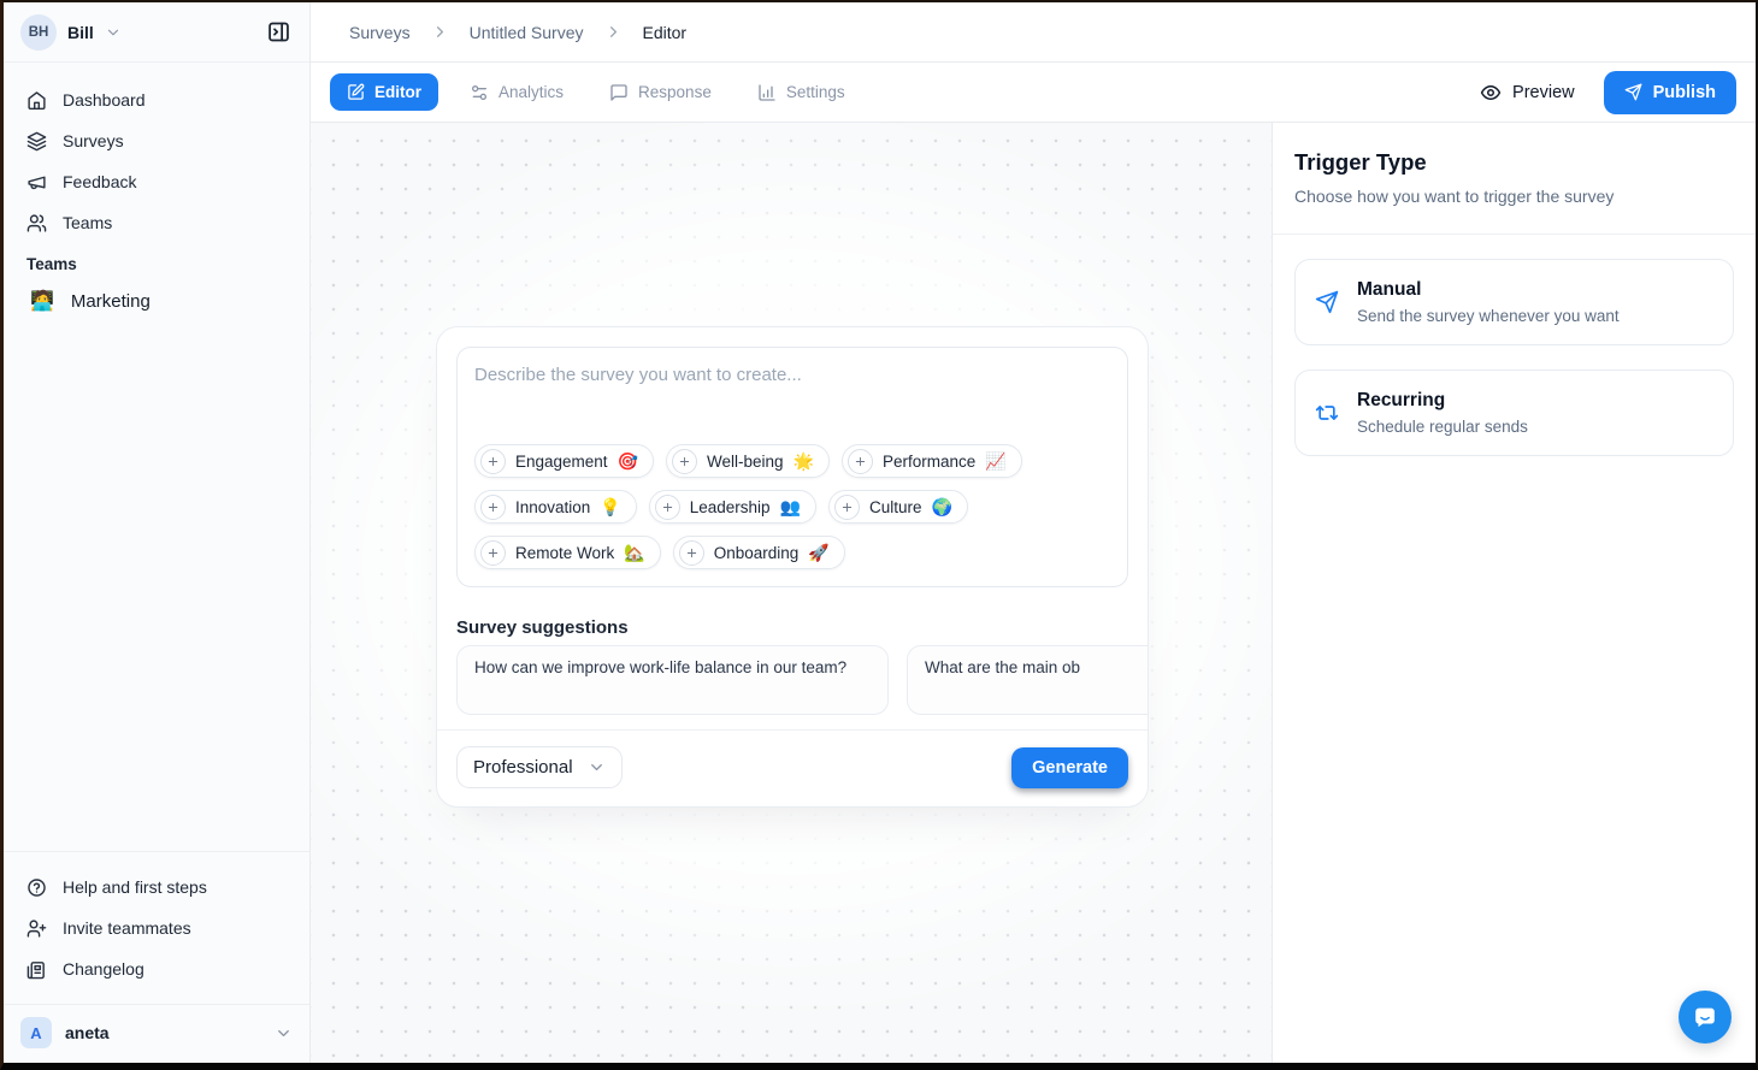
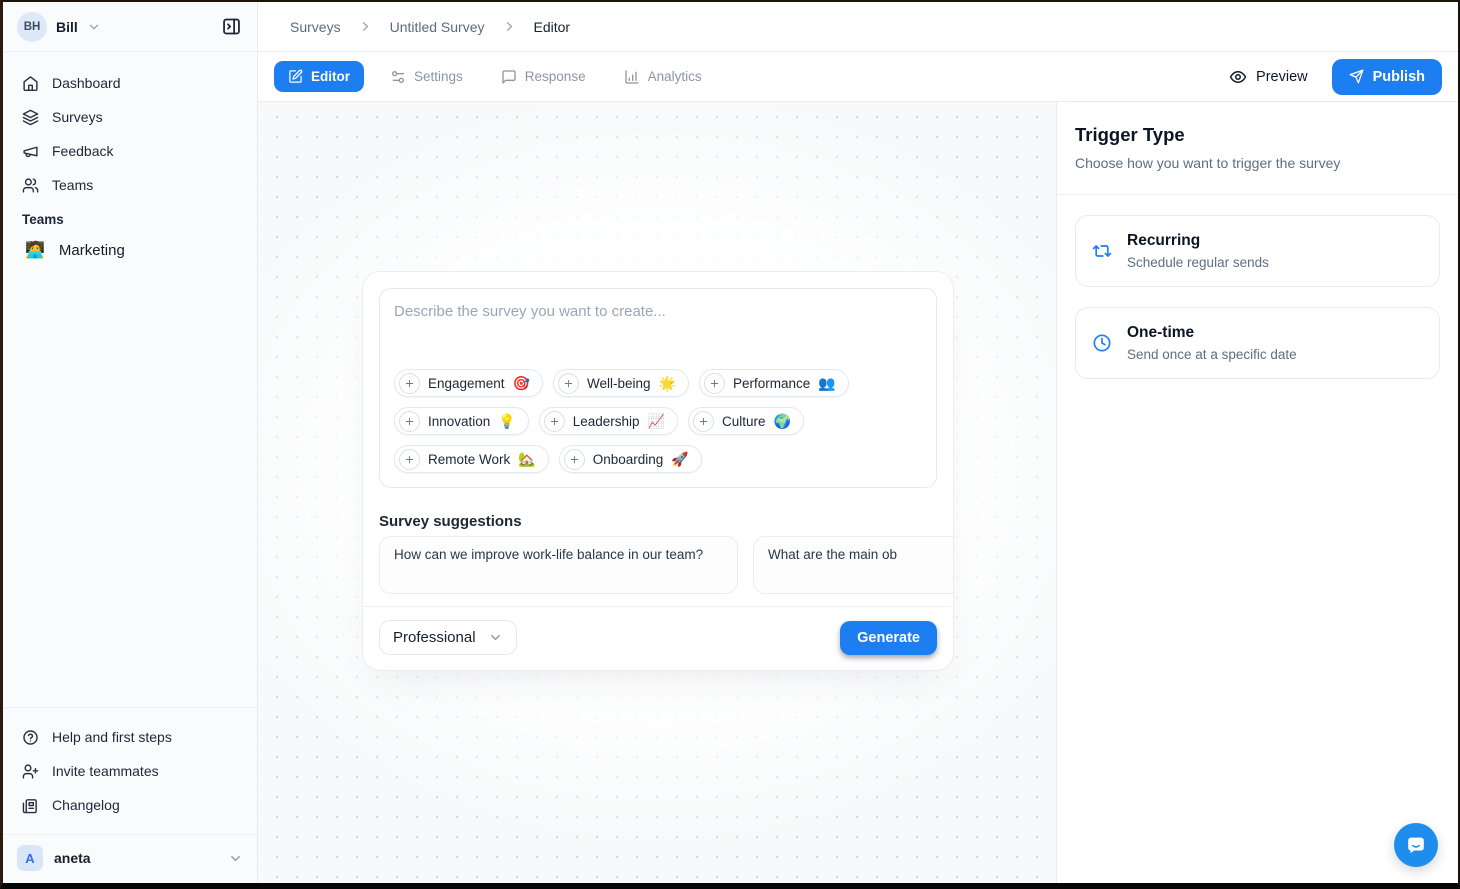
  BH
  Bill
  Dashboard
  Surveys
  Feedback
  Teams
  Teams
  🧑‍💻
  Marketing
  Help and first steps
  Invite teammates
  Changelog
  A
  aneta
  Surveys
  Untitled Survey
  Editor
  Editor
- Analytics
+ Settings
  Response
- Settings
+ Analytics
  Preview
  Publish
  Describe the survey you want to create...
  Engagement
  🎯
  Well-being
  🌟
  Performance
- 📈
+ 👥
  Innovation
  💡
  Leadership
- 👥
+ 📈
  Culture
  🌍
  Remote Work
  🏡
  Onboarding
  🚀
  Survey suggestions
  How can we improve work-life balance in our team?
  What are the main ob
  Professional
  Generate
  Trigger Type
  Choose how you want to trigger the survey
- Manual
- Send the survey whenever you want
  Recurring
  Schedule regular sends
+ One-time
+ Send once at a specific date
